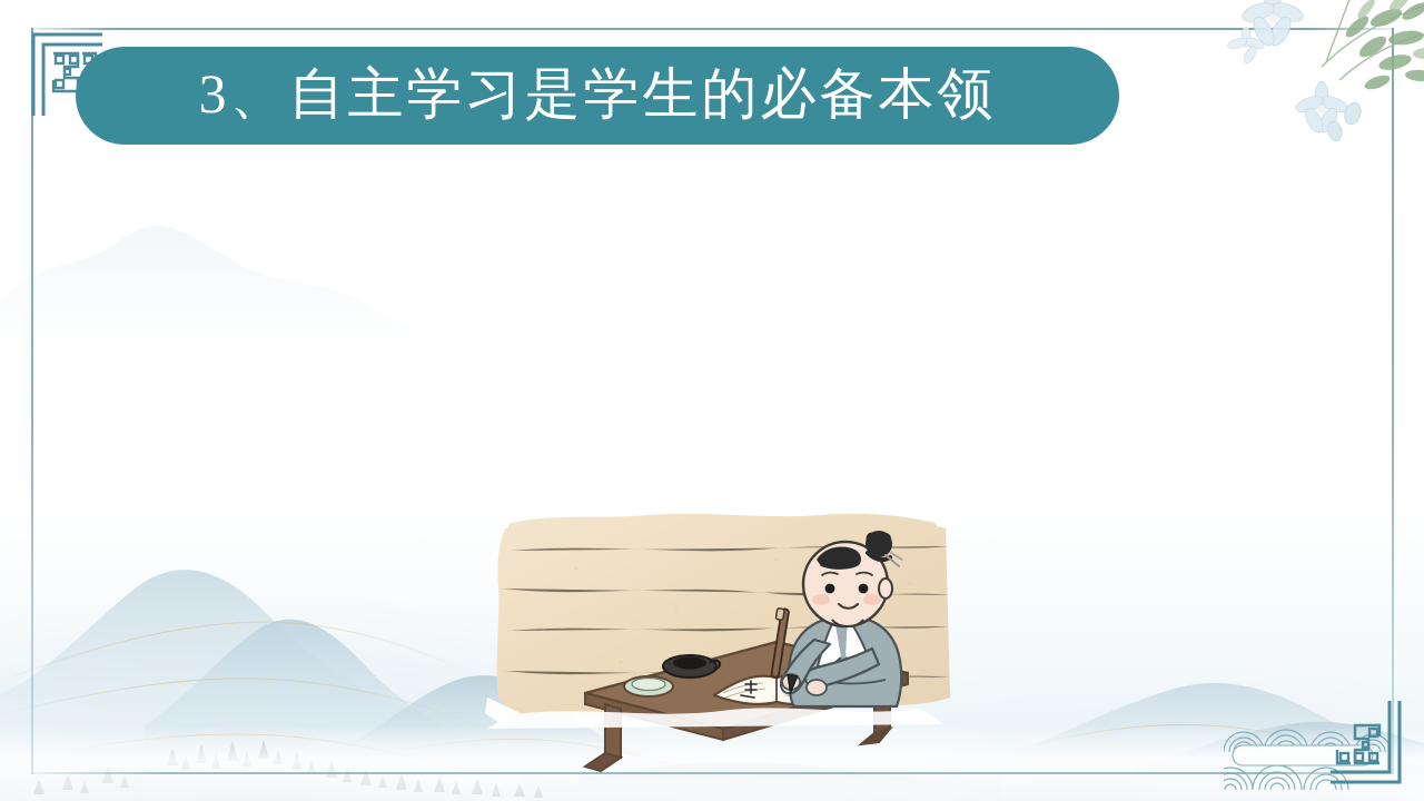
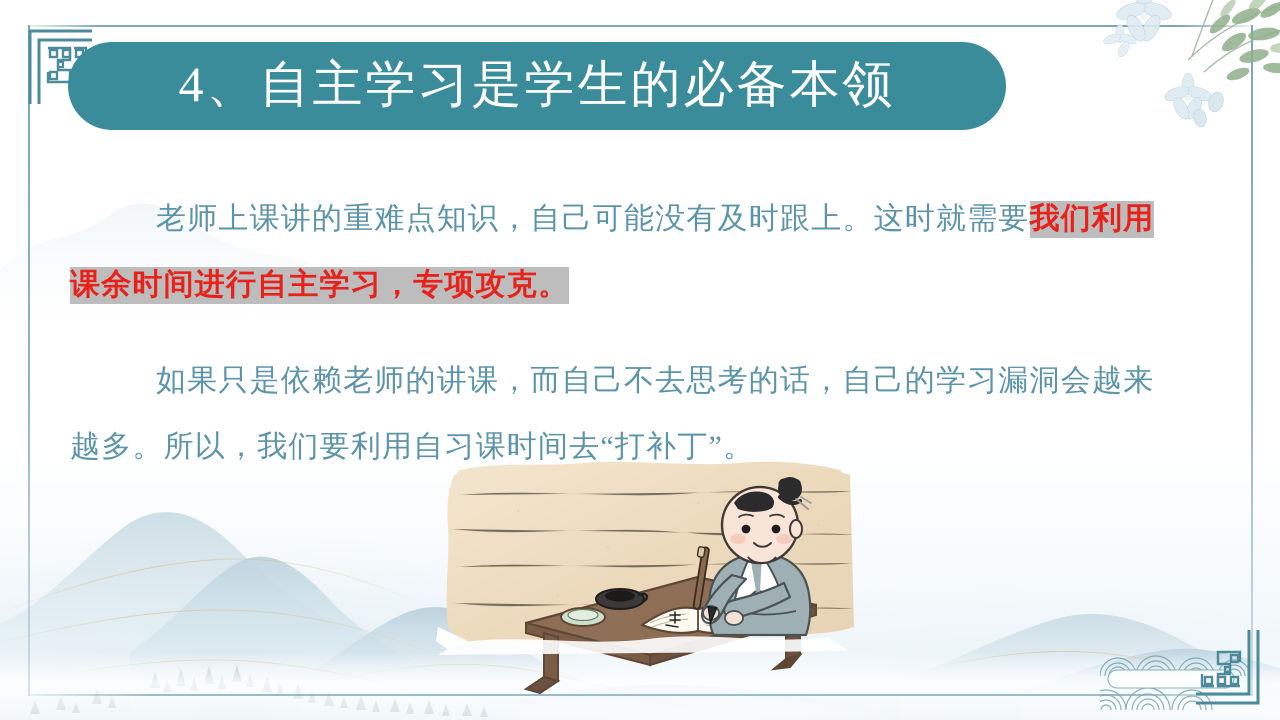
- 3、自主学习是学生的必备本领
+ 4、自主学习是学生的必备本领
+ 老师上课讲的重难点知识，自己可能没有及时跟上。这时就需要我们利用课余时间进行自主学习，专项攻克。
+ 如果只是依赖老师的讲课，而自己不去思考的话，自己的学习漏洞会越来越多。所以，我们要利用自习课时间去“打补丁”。
